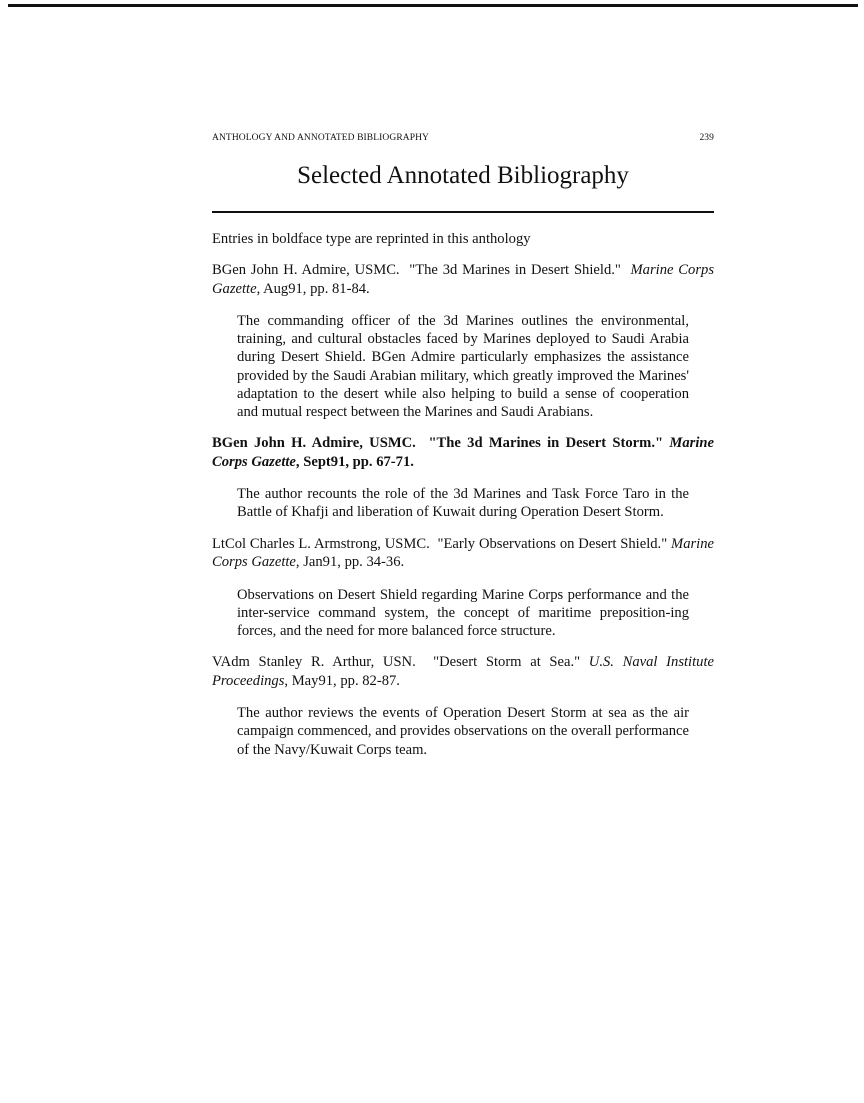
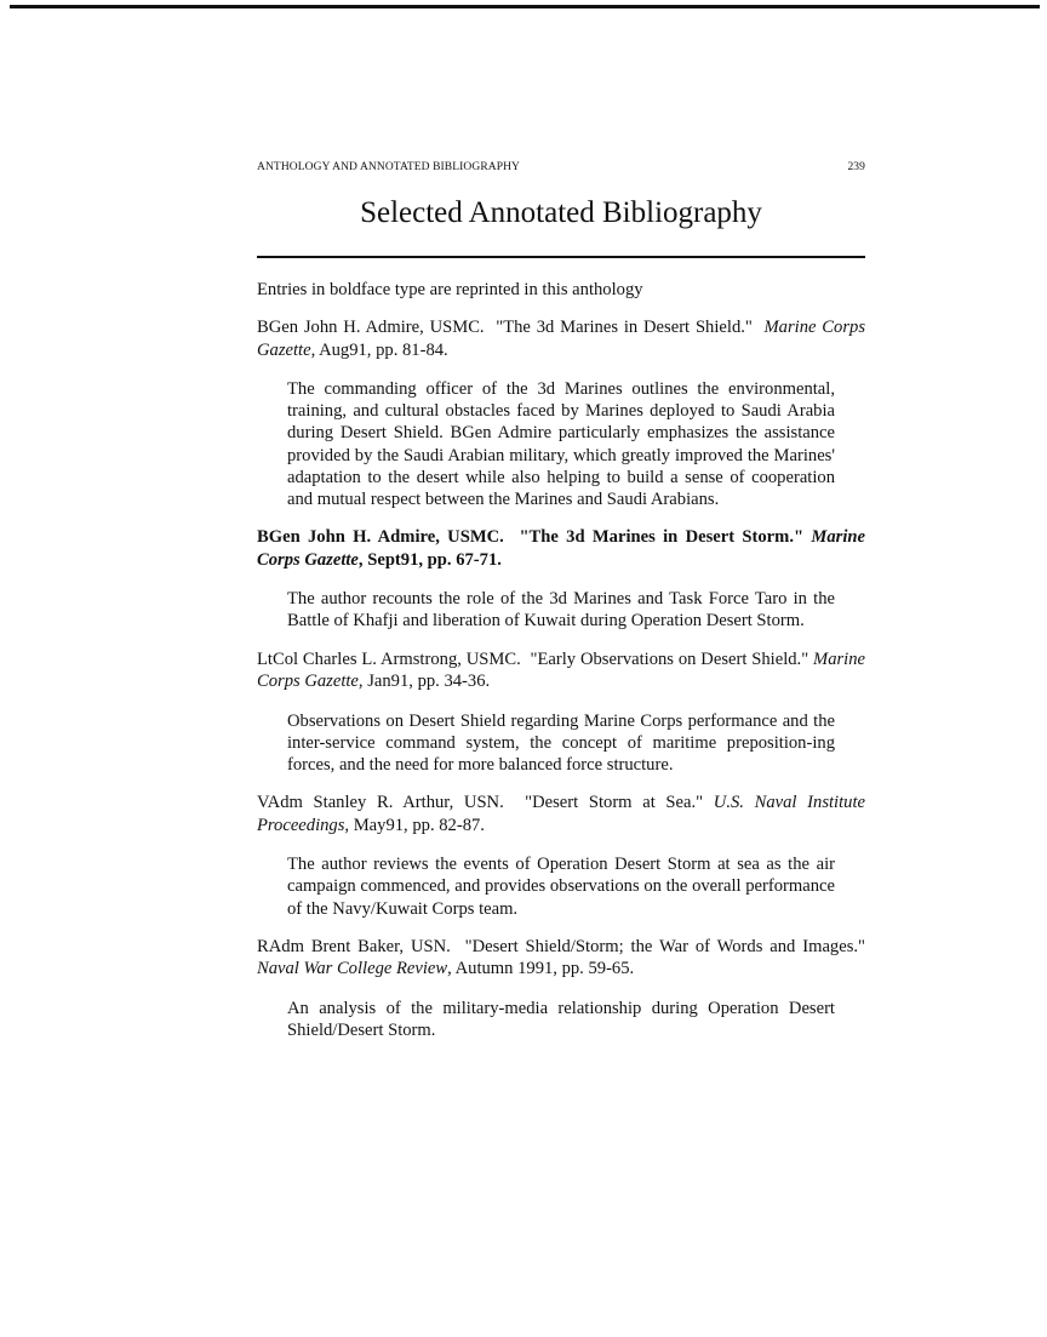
  ANTHOLOGY AND ANNOTATED BIBLIOGRAPHY
  239
  Selected Annotated Bibliography
  Entries in boldface type are reprinted in this anthology
  BGen John H. Admire, USMC. "The 3d Marines in Desert Shield." Marine Corps Gazette, Aug91, pp. 81-84.
  The commanding officer of the 3d Marines outlines the environmental, training, and cultural obstacles faced by Marines deployed to Saudi Arabia during Desert Shield. BGen Admire particularly emphasizes the assistance provided by the Saudi Arabian military, which greatly improved the Marines' adaptation to the desert while also helping to build a sense of cooperation and mutual respect between the Marines and Saudi Arabians.
  BGen John H. Admire, USMC. "The 3d Marines in Desert Storm." Marine Corps Gazette, Sept91, pp. 67-71.
  The author recounts the role of the 3d Marines and Task Force Taro in the Battle of Khafji and liberation of Kuwait during Operation Desert Storm.
  LtCol Charles L. Armstrong, USMC. "Early Observations on Desert Shield." Marine Corps Gazette, Jan91, pp. 34-36.
  Observations on Desert Shield regarding Marine Corps performance and the inter-service command system, the concept of maritime preposition-ing forces, and the need for more balanced force structure.
  VAdm Stanley R. Arthur, USN. "Desert Storm at Sea." U.S. Naval Institute Proceedings, May91, pp. 82-87.
  The author reviews the events of Operation Desert Storm at sea as the air campaign commenced, and provides observations on the overall performance of the Navy/Kuwait Corps team.
+ RAdm Brent Baker, USN. "Desert Shield/Storm; the War of Words and Images." Naval War College Review, Autumn 1991, pp. 59-65.
+ An analysis of the military-media relationship during Operation Desert Shield/Desert Storm.
